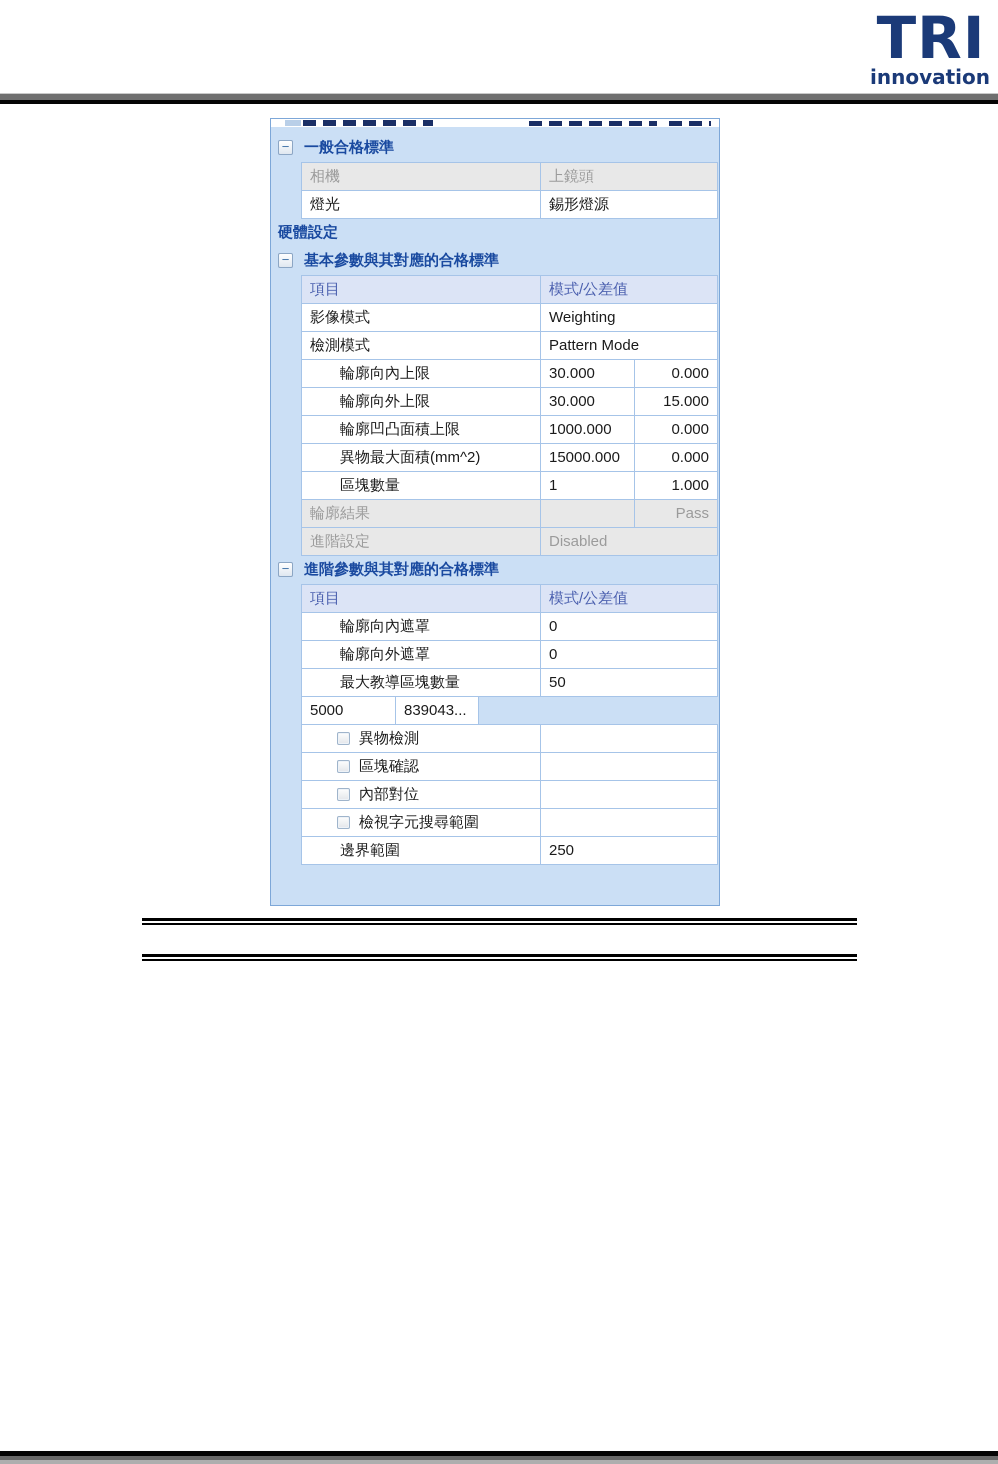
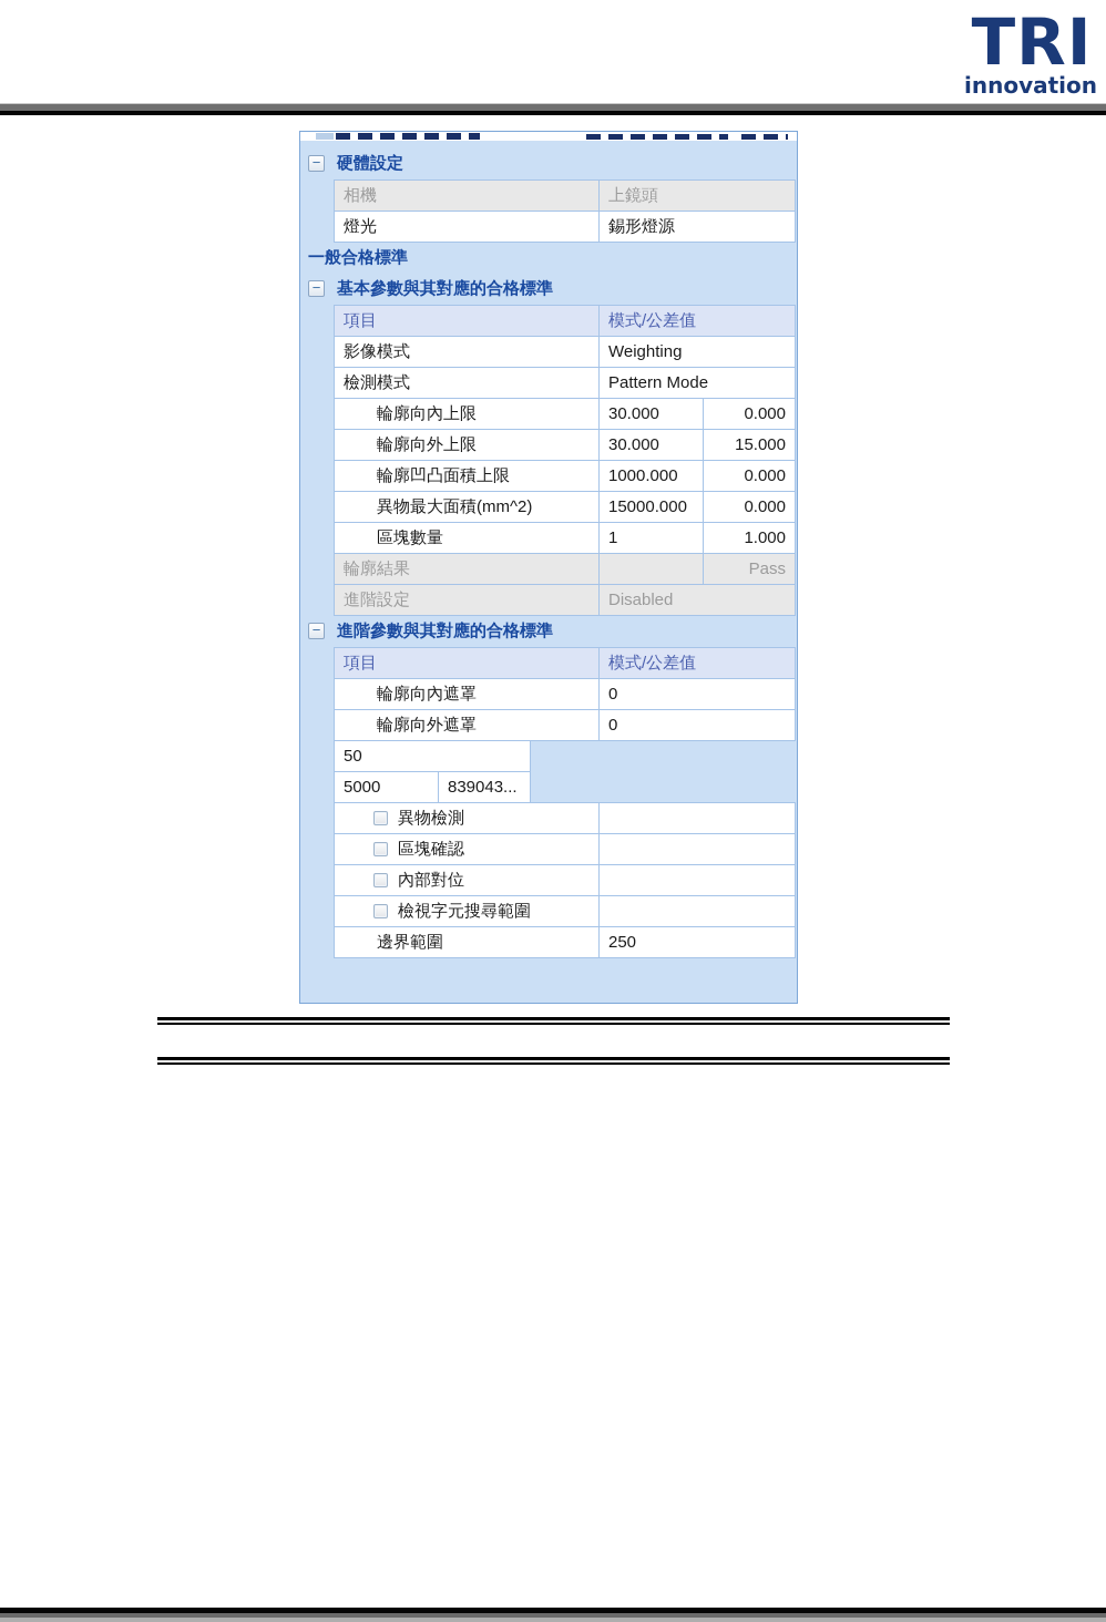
  TRI
  innovation
  −
- 一般合格標準
+ 硬體設定
  相機
  上鏡頭
  燈光
  錫形燈源
- 硬體設定
+ 一般合格標準
  −
  基本參數與其對應的合格標準
  項目
  模式/公差值
  影像模式
  Weighting
  檢測模式
  Pattern Mode
  輪廓向內上限
  30.000
  0.000
  輪廓向外上限
  30.000
  15.000
  輪廓凹凸面積上限
  1000.000
  0.000
  異物最大面積(mm^2)
  15000.000
  0.000
  區塊數量
  1
  1.000
  輪廓結果
  Pass
  進階設定
  Disabled
  −
  進階參數與其對應的合格標準
  項目
  模式/公差值
  輪廓向內遮罩
  0
  輪廓向外遮罩
  0
- 最大教導區塊數量
  50
  5000
  839043...
  異物檢測
  區塊確認
  內部對位
  檢視字元搜尋範圍
  邊界範圍
  250
